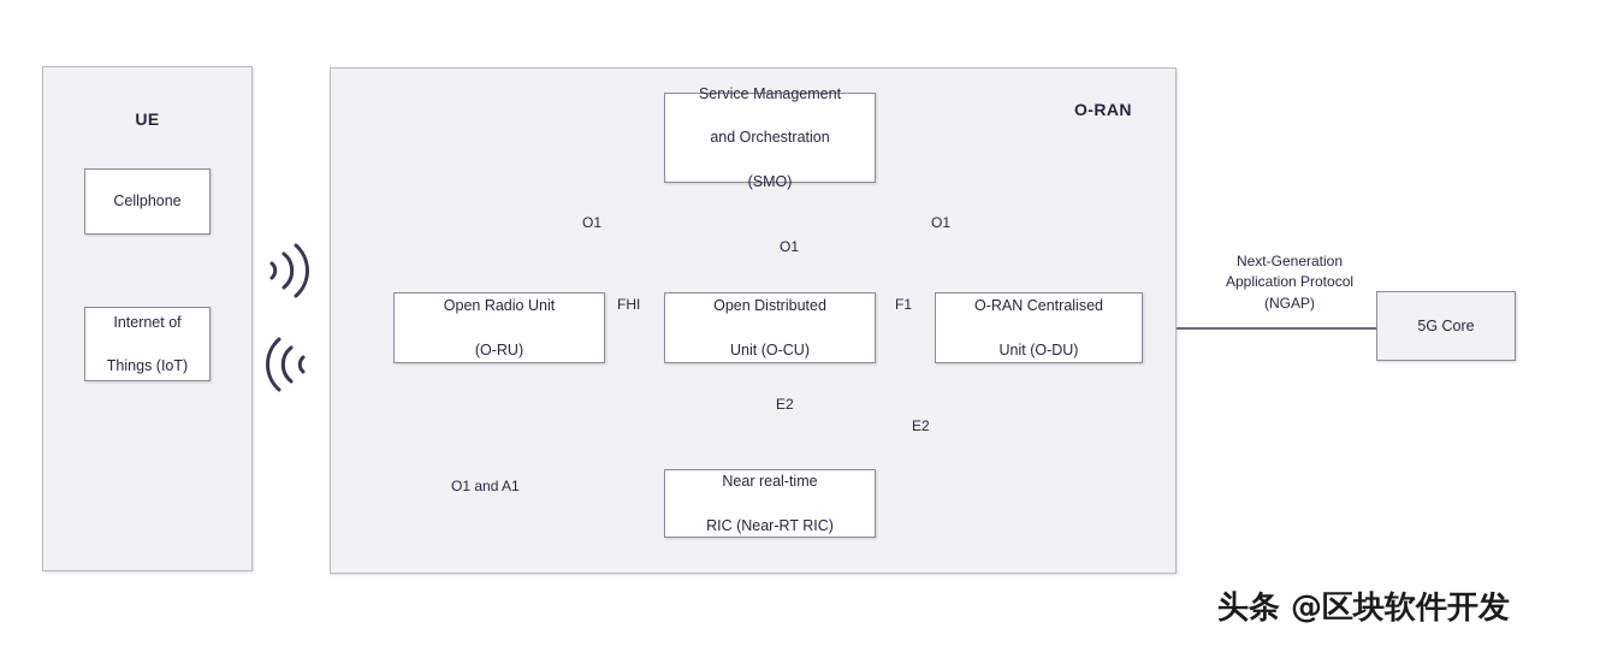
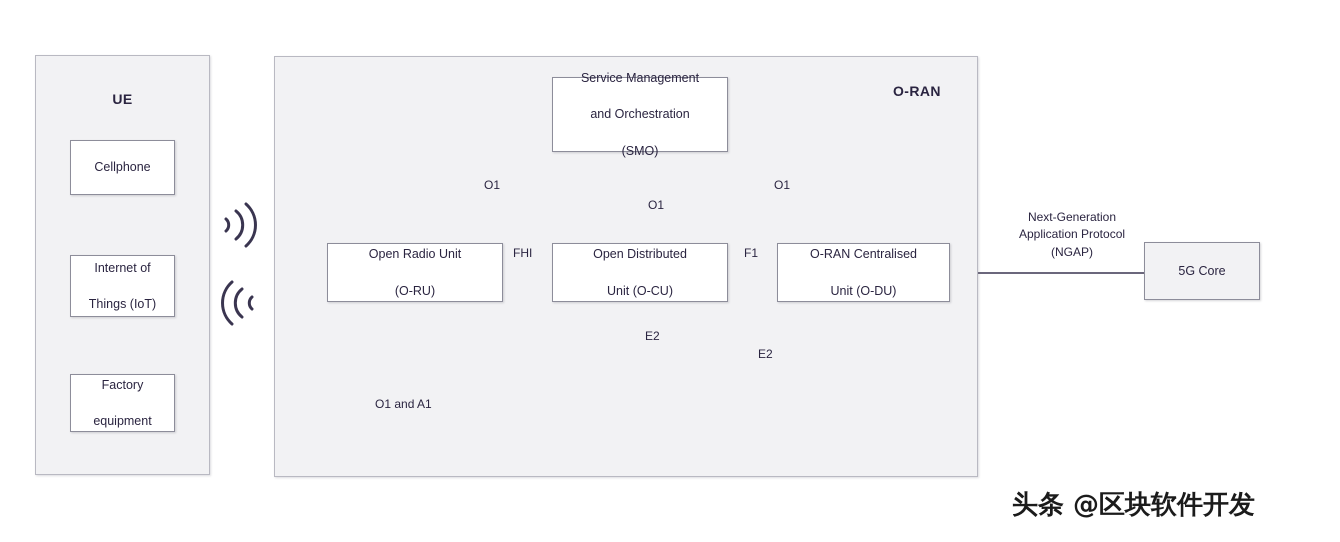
  UE
  Cellphone
  Internet of
  Things (IoT)
+ Factory
+ equipment
  O-RAN
  Service Management
  and Orchestration
  (SMO)
  Open Radio Unit
  (O-RU)
  Open Distributed
  Unit (O-CU)
  O-RAN Centralised
  Unit (O-DU)
- Near real-time
- RIC (Near-RT RIC)
  O1
  O1
  O1
  FHI
  F1
  E2
  E2
  O1 and A1
  Next-Generation
  Application Protocol
  (NGAP)
  5G Core
  头条 @区块软件开发
